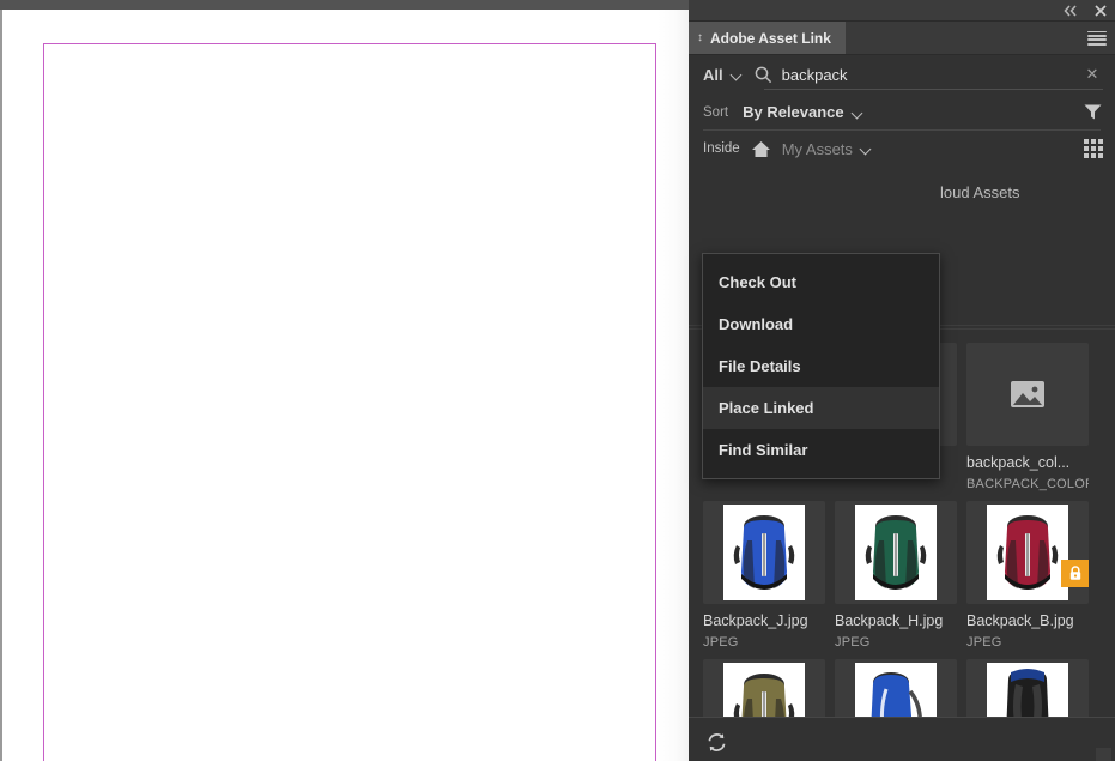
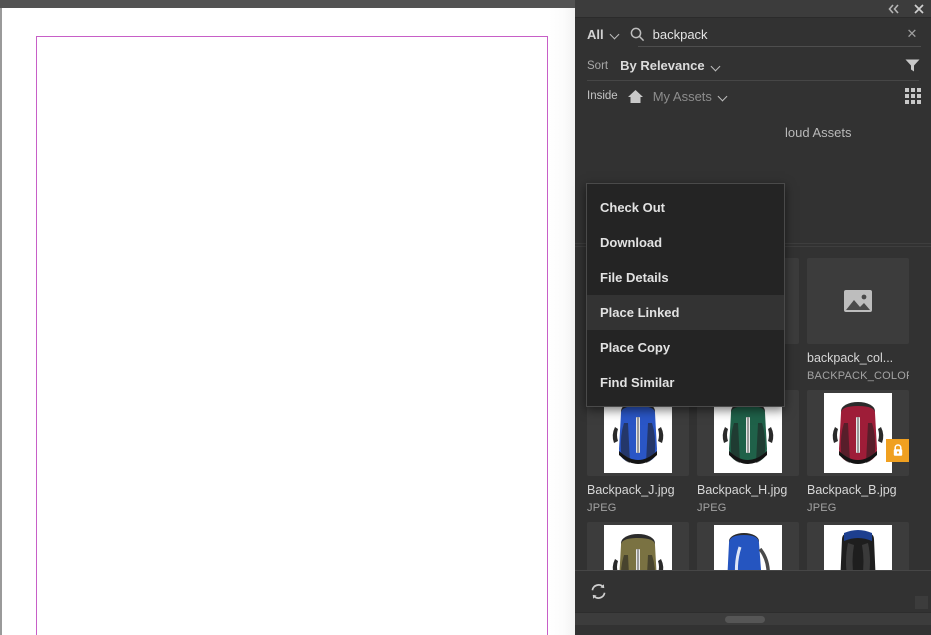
- ↕
- Adobe Asset Link
  All
  backpack
  ✕
  Sort
  By Relevance
  Inside
  My Assets
  loud Assets
  backpack_col...
  BACKPACK_COLO
  Backpack_J.jpg
  JPEG
  Backpack_H.jpg
  JPEG
  Backpack_B.jpg
  JPEG
  Check Out
  Download
  File Details
  Place Linked
+ Place Copy
  Find Similar
